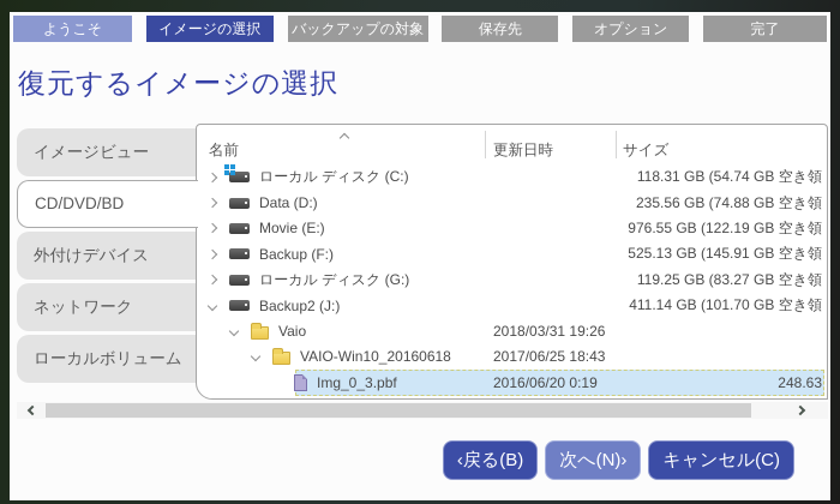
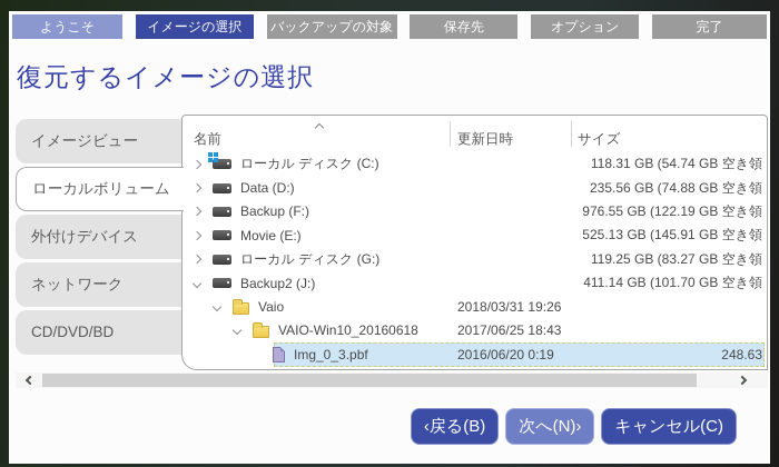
  ようこそ
  イメージの選択
  バックアップの対象
  保存先
  オプション
  完了
  復元するイメージの選択
  イメージビュー
- CD/DVD/BD
+ ローカルボリューム
  外付けデバイス
  ネットワーク
- ローカルボリューム
+ CD/DVD/BD
  名前
  更新日時
  サイズ
  ローカル ディスク (C:)
  118.31 GB (54.74 GB 空き領
  Data (D:)
  235.56 GB (74.88 GB 空き領
- Movie (E:)
+ Backup (F:)
  976.55 GB (122.19 GB 空き領
- Backup (F:)
+ Movie (E:)
  525.13 GB (145.91 GB 空き領
  ローカル ディスク (G:)
  119.25 GB (83.27 GB 空き領
  Backup2 (J:)
  411.14 GB (101.70 GB 空き領
  Vaio
  2018/03/31 19:26
  VAIO-Win10_20160618
  2017/06/25 18:43
  Img_0_3.pbf
  2016/06/20 0:19
  248.63
  ‹戻る(B)
  次へ(N)›
  キャンセル(C)
